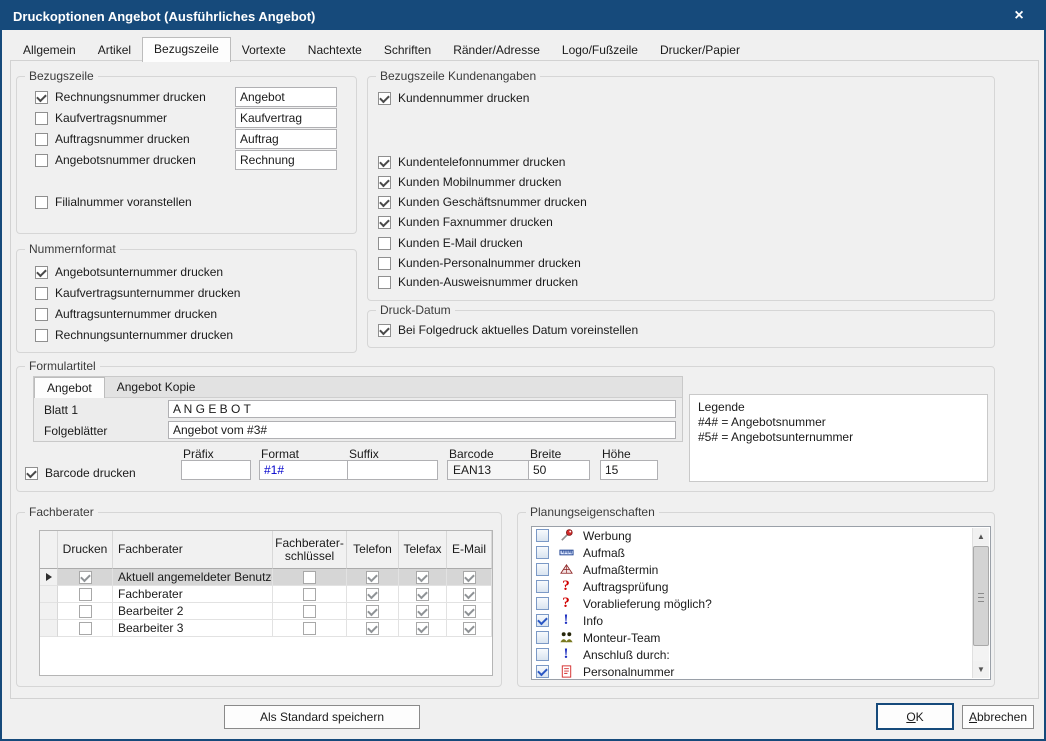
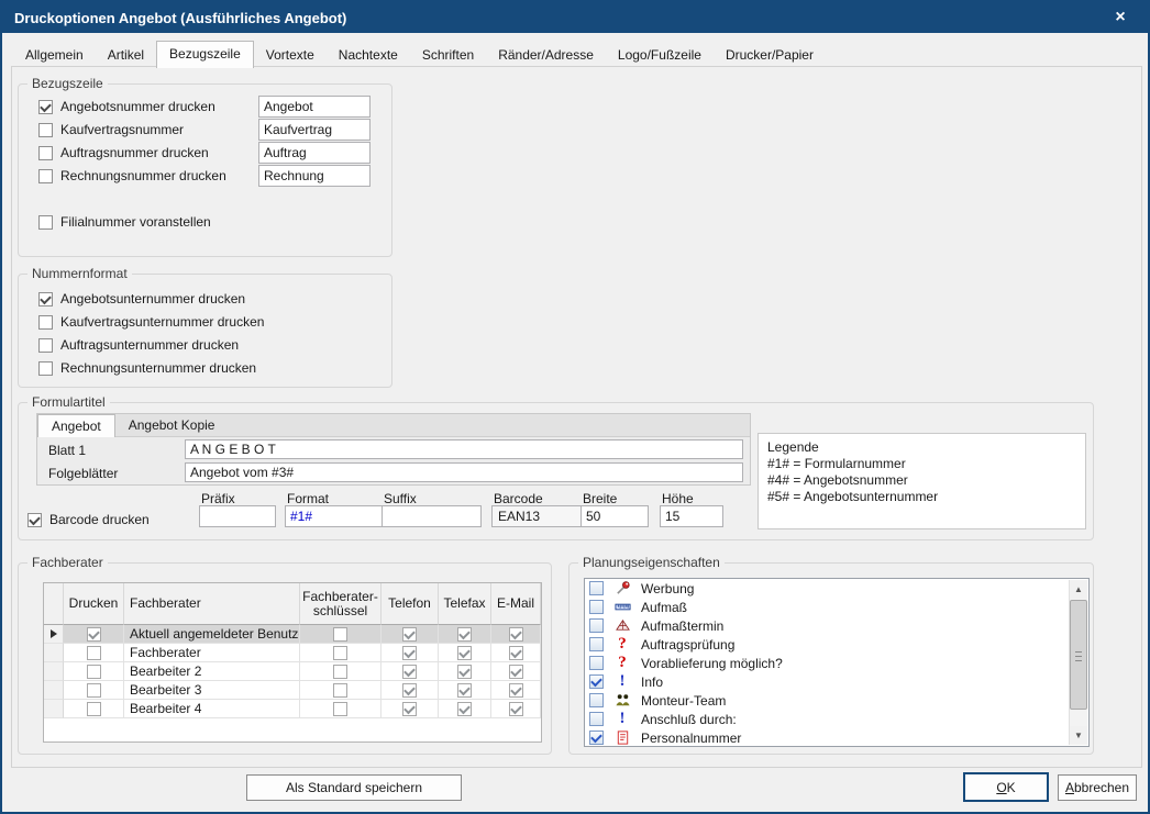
  Druckoptionen Angebot (Ausführliches Angebot)
  ×
  Allgemein
  Artikel
  Bezugszeile
  Vortexte
  Nachtexte
  Schriften
  Ränder/Adresse
  Logo/Fußzeile
  Drucker/Papier
  Bezugszeile
- Rechnungsnummer drucken
+ Angebotsnummer drucken
  Angebot
  Kaufvertragsnummer
  Kaufvertrag
  Auftragsnummer drucken
  Auftrag
- Angebotsnummer drucken
+ Rechnungsnummer drucken
  Rechnung
  Filialnummer voranstellen
  Nummernformat
  Angebotsunternummer drucken
  Kaufvertragsunternummer drucken
  Auftragsunternummer drucken
  Rechnungsunternummer drucken
- Bezugszeile Kundenangaben
- Kundennummer drucken
- Kundentelefonnummer drucken
- Kunden Mobilnummer drucken
- Kunden Geschäftsnummer drucken
- Kunden Faxnummer drucken
- Kunden E-Mail drucken
- Kunden-Personalnummer drucken
- Kunden-Ausweisnummer drucken
- Druck-Datum
- Bei Folgedruck aktuelles Datum voreinstellen
  Formulartitel
  Angebot
  Angebot Kopie
  Blatt 1
  A N G E B O T
  Folgeblätter
  Angebot vom #3#
  Barcode drucken
  Präfix
  Format
  #1#
  Suffix
  Barcode
  EAN13
  Breite
  50
  Höhe
  15
  Legende
+ #1# = Formularnummer
  #4# = Angebotsnummer
  #5# = Angebotsunternummer
  Fachberater
  Drucken
  Fachberater
  Fachberater-schlüssel
  Telefon
  Telefax
  E-Mail
  Aktuell angemeldeter Benutz
  Fachberater
  Bearbeiter 2
  Bearbeiter 3
+ Bearbeiter 4
  Planungseigenschaften
  Werbung
  Aufmaß
  Aufmaßtermin
  ?
  Auftragsprüfung
  ?
  Vorablieferung möglich?
  !
  Info
  Monteur-Team
  !
  Anschluß durch:
  Personalnummer
  ▲
  ▼
  Als Standard speichern
  OK
  Abbrechen
